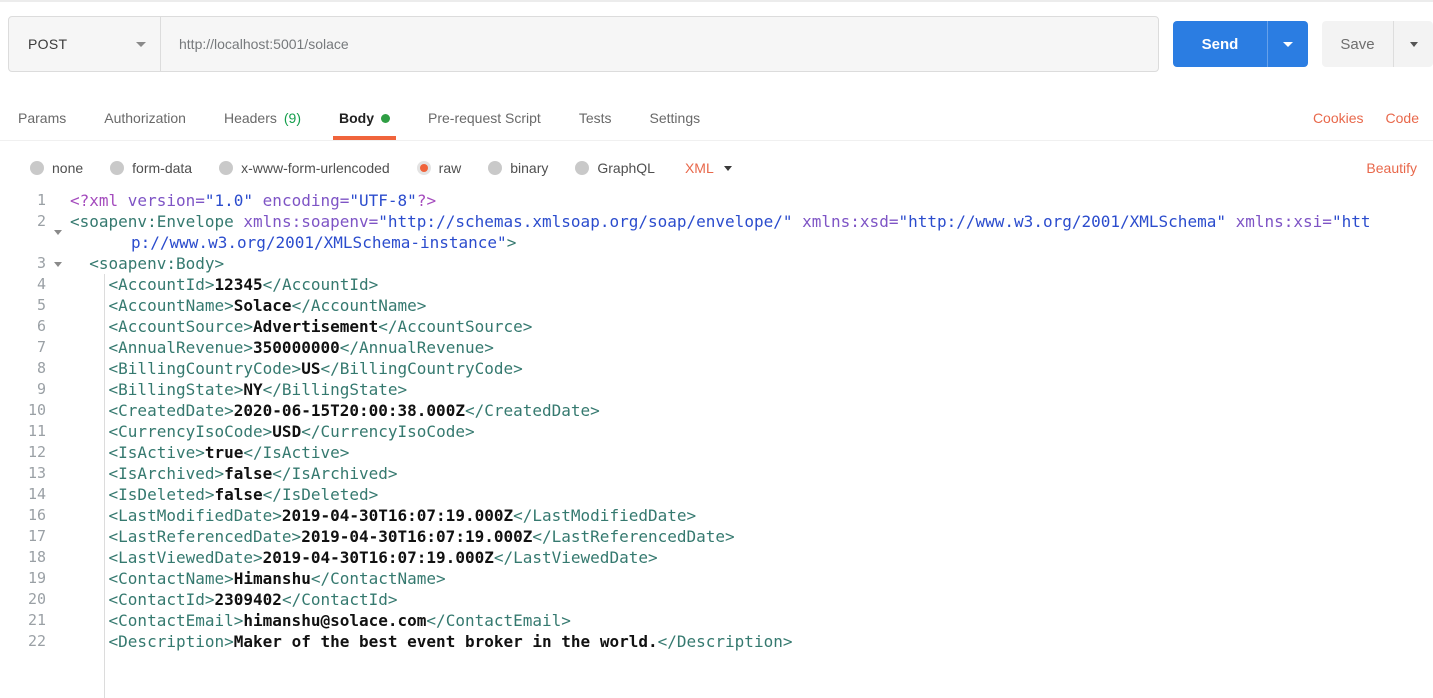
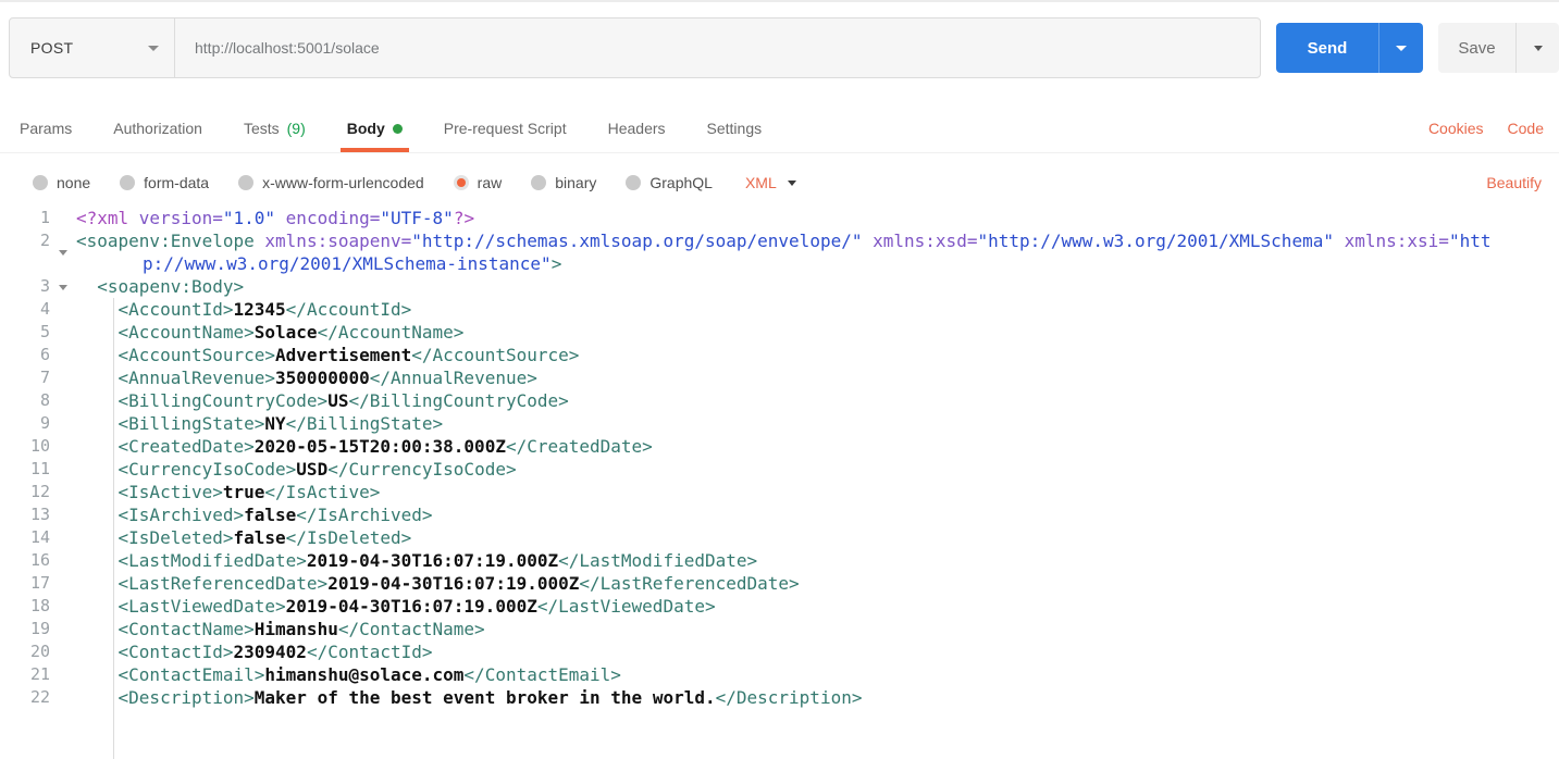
  POST
  http://localhost:5001/solace
  Send
  Save
  Params
  Authorization
- Headers
+ Tests
  (9)
  Body
  Pre-request Script
- Tests
+ Headers
  Settings
  Cookies
  Code
  none
  form-data
  x-www-form-urlencoded
  raw
  binary
  GraphQL
  XML
  Beautify
  1
  <?xml version="1.0" encoding="UTF-8"?>
  2
  <soapenv:Envelope xmlns:soapenv="http://schemas.xmlsoap.org/soap/envelope/" xmlns:xsd="http://www.w3.org/2001/XMLSchema" xmlns:xsi="http://www.w3.org/2001/XMLSchema-instance">
  3
  <soapenv:Body>
  4
  <AccountId>12345</AccountId>
  5
  <AccountName>Solace</AccountName>
  6
  <AccountSource>Advertisement</AccountSource>
  7
  <AnnualRevenue>350000000</AnnualRevenue>
  8
  <BillingCountryCode>US</BillingCountryCode>
  9
  <BillingState>NY</BillingState>
  10
- <CreatedDate>2020-06-15T20:00:38.000Z</CreatedDate>
+ <CreatedDate>2020-05-15T20:00:38.000Z</CreatedDate>
  11
  <CurrencyIsoCode>USD</CurrencyIsoCode>
  12
  <IsActive>true</IsActive>
  13
  <IsArchived>false</IsArchived>
  14
  <IsDeleted>false</IsDeleted>
  16
  <LastModifiedDate>2019-04-30T16:07:19.000Z</LastModifiedDate>
  17
  <LastReferencedDate>2019-04-30T16:07:19.000Z</LastReferencedDate>
  18
  <LastViewedDate>2019-04-30T16:07:19.000Z</LastViewedDate>
  19
  <ContactName>Himanshu</ContactName>
  20
  <ContactId>2309402</ContactId>
  21
  <ContactEmail>himanshu@solace.com</ContactEmail>
  22
  <Description>Maker of the best event broker in the world.</Description>
